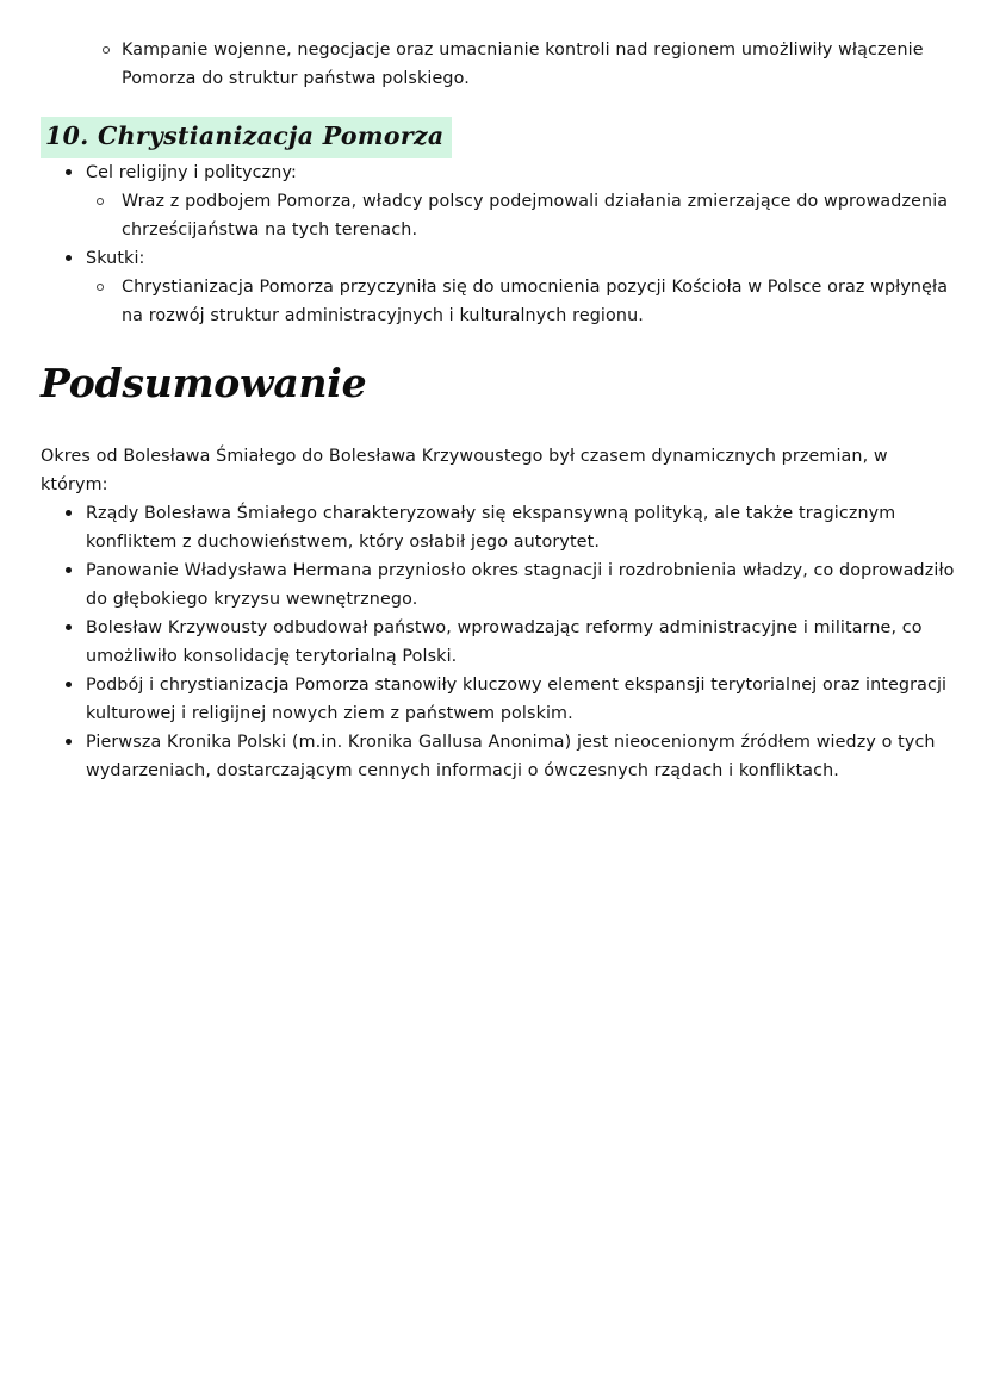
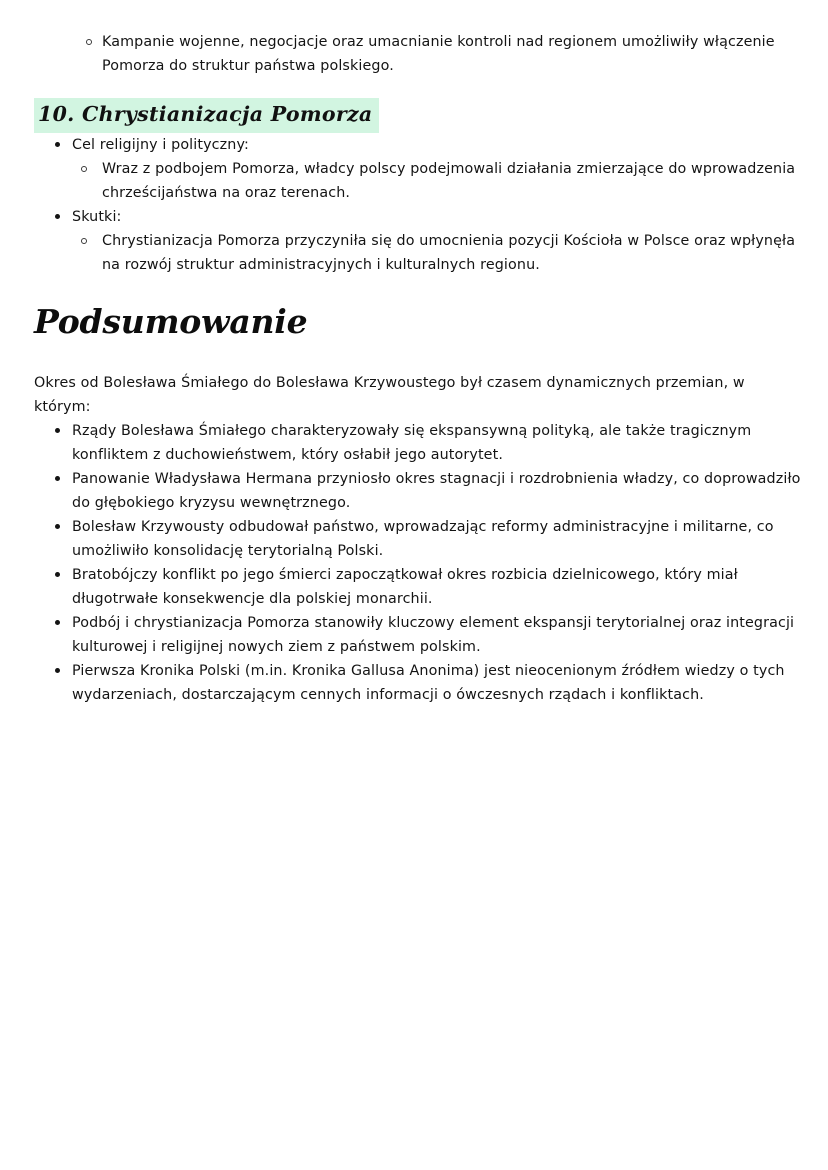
  Kampanie wojenne, negocjacje oraz umacnianie kontroli nad regionem umożliwiły włączenie Pomorza do struktur państwa polskiego.
  10. Chrystianizacja Pomorza
  Cel religijny i polityczny:
- Wraz z podbojem Pomorza, władcy polscy podejmowali działania zmierzające do wprowadzenia chrześcijaństwa na tych terenach.
+ Wraz z podbojem Pomorza, władcy polscy podejmowali działania zmierzające do wprowadzenia chrześcijaństwa na oraz terenach.
  Skutki:
  Chrystianizacja Pomorza przyczyniła się do umocnienia pozycji Kościoła w Polsce oraz wpłynęła na rozwój struktur administracyjnych i kulturalnych regionu.
  Podsumowanie
  Okres od Bolesława Śmiałego do Bolesława Krzywoustego był czasem dynamicznych przemian, w którym:
  Rządy Bolesława Śmiałego charakteryzowały się ekspansywną polityką, ale także tragicznym konfliktem z duchowieństwem, który osłabił jego autorytet.
  Panowanie Władysława Hermana przyniosło okres stagnacji i rozdrobnienia władzy, co doprowadziło do głębokiego kryzysu wewnętrznego.
  Bolesław Krzywousty odbudował państwo, wprowadzając reformy administracyjne i militarne, co umożliwiło konsolidację terytorialną Polski.
+ Bratobójczy konflikt po jego śmierci zapoczątkował okres rozbicia dzielnicowego, który miał długotrwałe konsekwencje dla polskiej monarchii.
  Podbój i chrystianizacja Pomorza stanowiły kluczowy element ekspansji terytorialnej oraz integracji kulturowej i religijnej nowych ziem z państwem polskim.
  Pierwsza Kronika Polski (m.in. Kronika Gallusa Anonima) jest nieocenionym źródłem wiedzy o tych wydarzeniach, dostarczającym cennych informacji o ówczesnych rządach i konfliktach.
